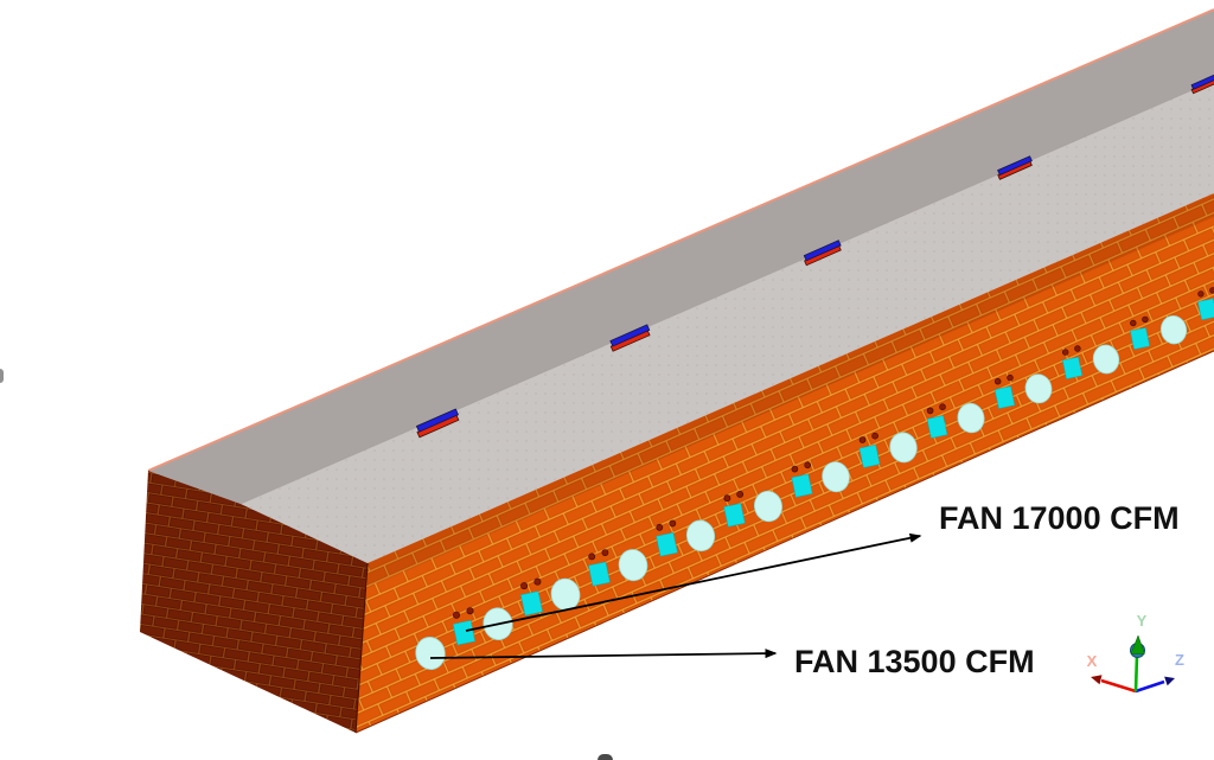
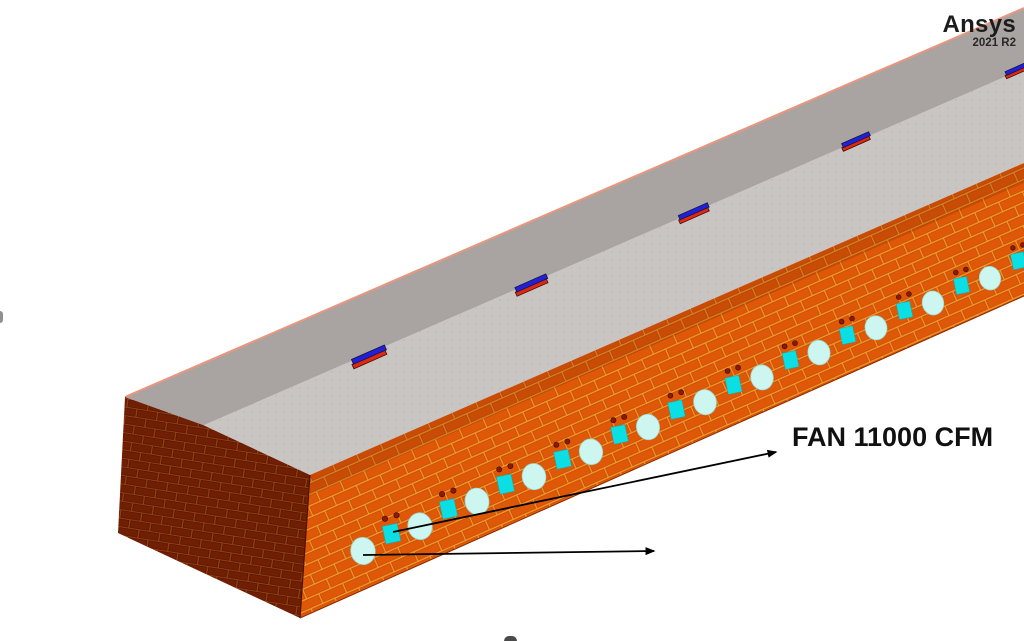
+ Ansys
+ 2021 R2
- FAN 17000 CFM
+ FAN 11000 CFM
- FAN 13500 CFM
- X
- Y
- Z
